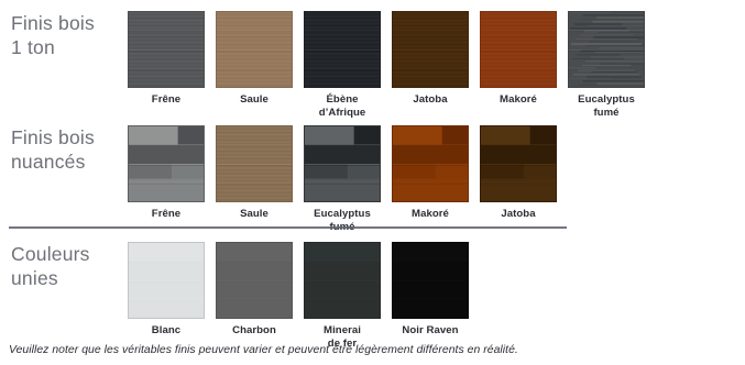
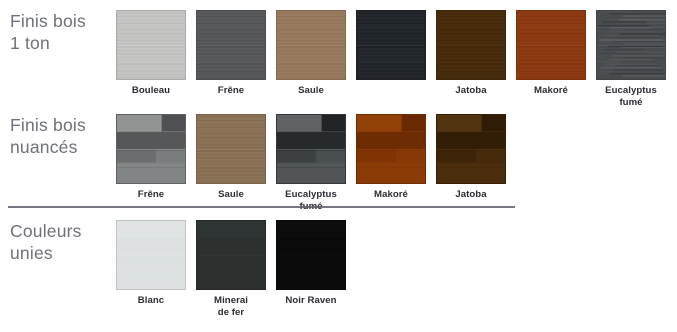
  Finis bois
  1 ton
+ Bouleau
  Frêne
  Saule
- Ébène
- d’Afrique
  Jatoba
  Makoré
  Eucalyptus
  fumé
  Finis bois
  nuancés
  Frêne
  Saule
  Eucalyptus
  fumé
  Makoré
  Jatoba
  Couleurs
  unies
  Blanc
- Charbon
  Minerai
  de fer
  Noir Raven
- Veuillez noter que les véritables finis peuvent varier et peuvent être légèrement différents en réalité.
